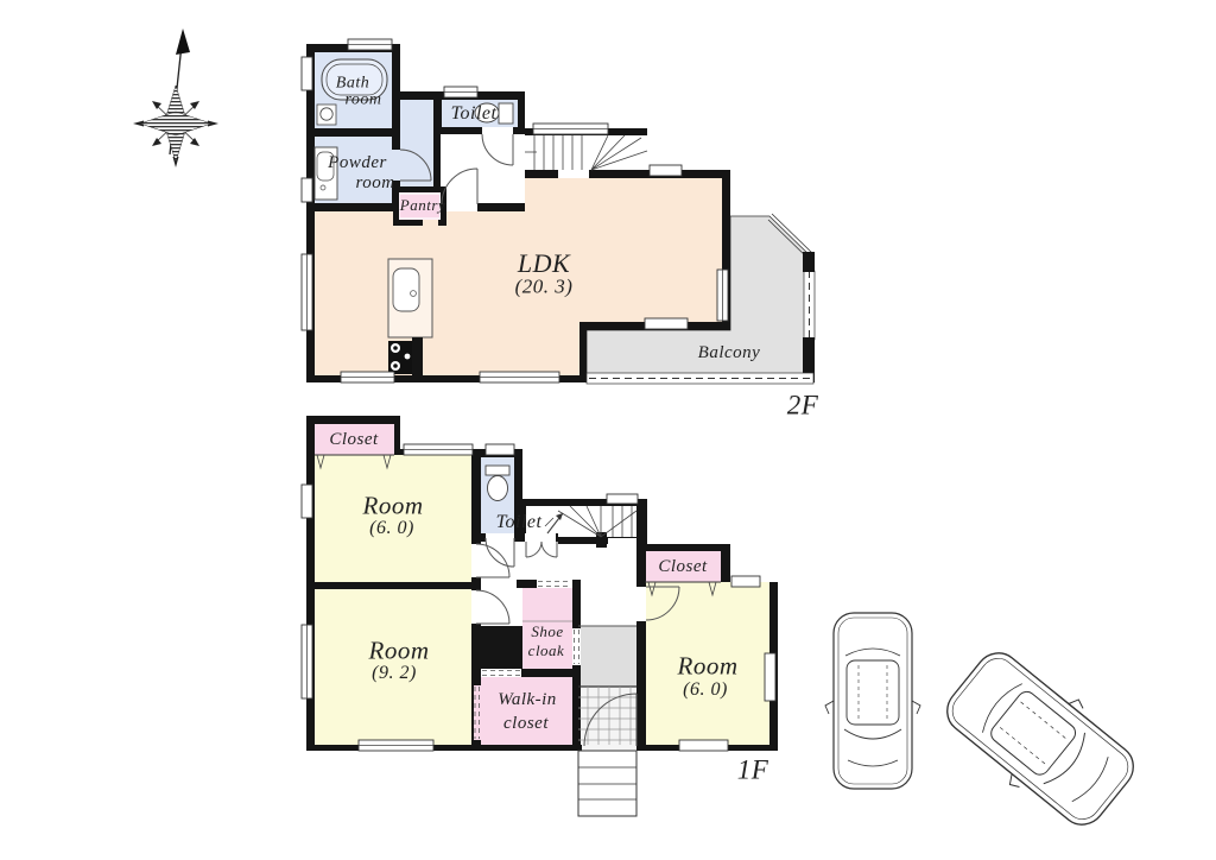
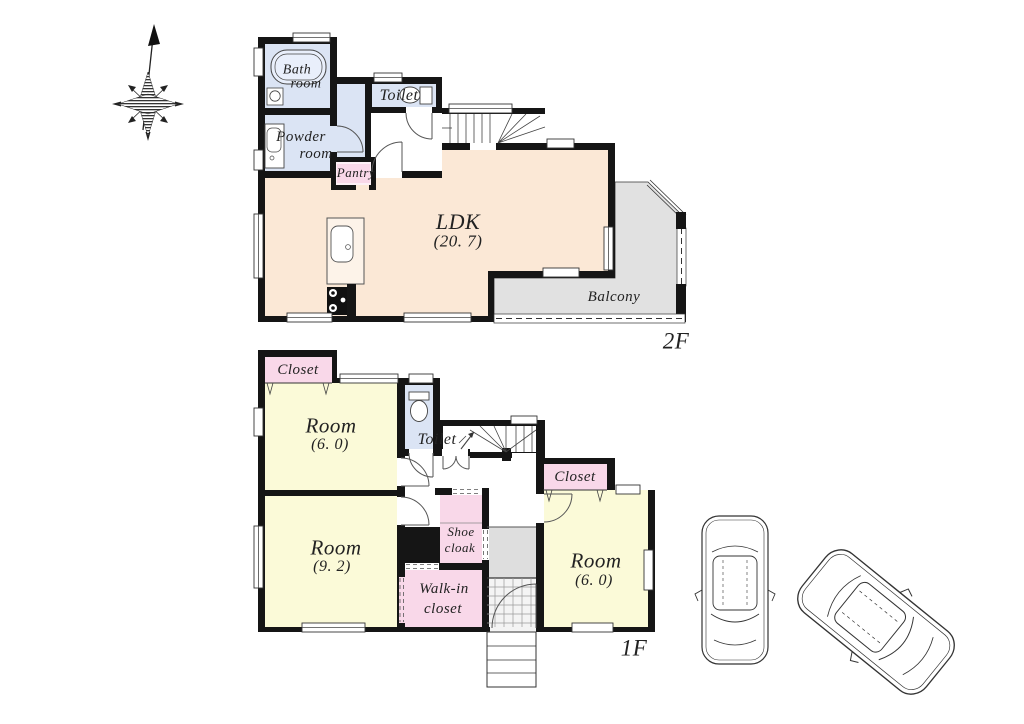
  Bath
  room
  Toilet
  Powder
  room
  Pantry
  LDK
- (20. 3)
+ (20. 7)
  Balcony
  2F
  Closet
  Room
  (6. 0)
  Toilet
  Closet
  Room
  (9. 2)
  Shoe
  cloak
  Walk-in
  closet
  Room
  (6. 0)
  1F
